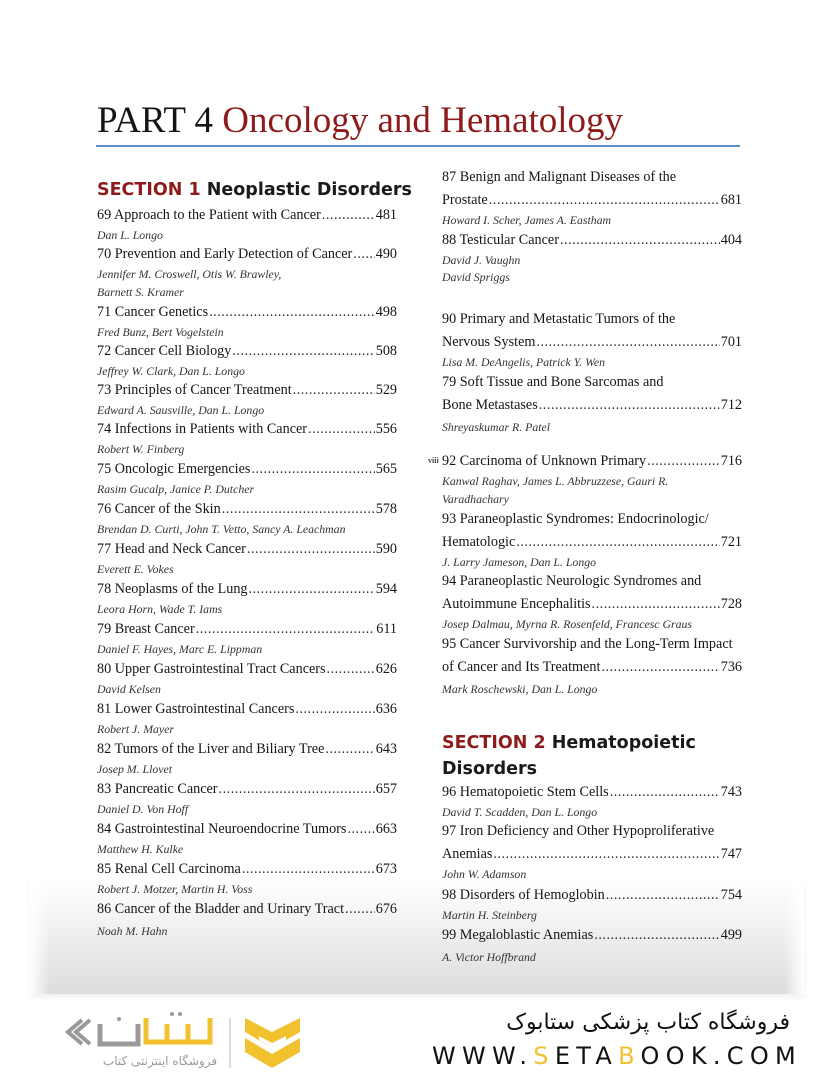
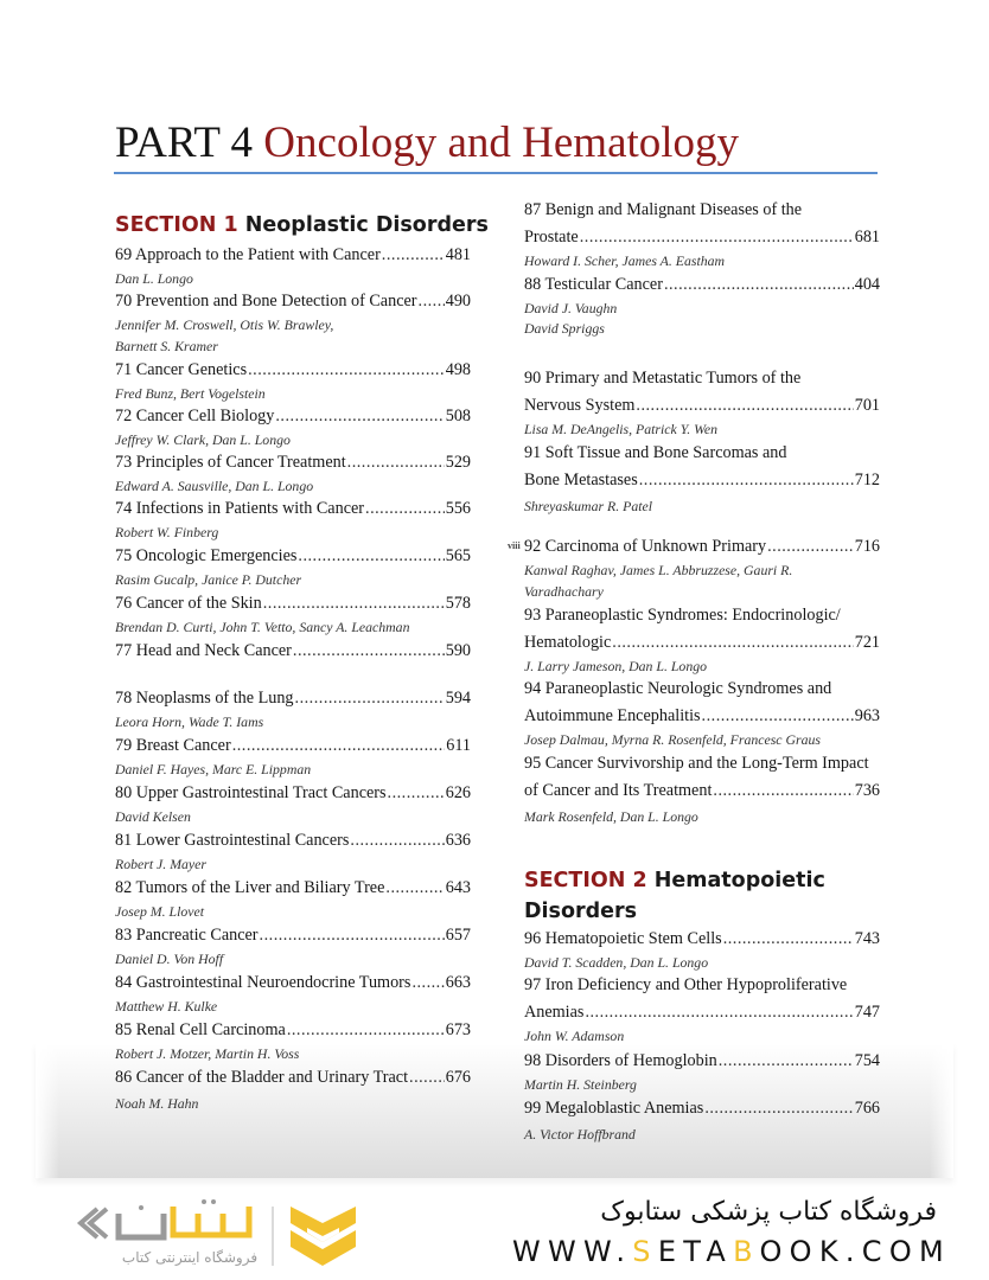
  PART 4 Oncology and Hematology
  SECTION 1 Neoplastic Disorders
  69 Approach to the Patient with Cancer
  481
  Dan L. Longo
- 70 Prevention and Early Detection of Cancer
+ 70 Prevention and Bone Detection of Cancer
  490
  Jennifer M. Croswell, Otis W. Brawley,
  Barnett S. Kramer
  71 Cancer Genetics
  498
  Fred Bunz, Bert Vogelstein
  72 Cancer Cell Biology
  508
  Jeffrey W. Clark, Dan L. Longo
  73 Principles of Cancer Treatment
  529
  Edward A. Sausville, Dan L. Longo
  74 Infections in Patients with Cancer
  556
  Robert W. Finberg
  75 Oncologic Emergencies
  565
  Rasim Gucalp, Janice P. Dutcher
  76 Cancer of the Skin
  578
  Brendan D. Curti, John T. Vetto, Sancy A. Leachman
  77 Head and Neck Cancer
  590
- Everett E. Vokes
  78 Neoplasms of the Lung
  594
  Leora Horn, Wade T. Iams
  79 Breast Cancer
  611
  Daniel F. Hayes, Marc E. Lippman
  80 Upper Gastrointestinal Tract Cancers
  626
  David Kelsen
  81 Lower Gastrointestinal Cancers
  636
  Robert J. Mayer
  82 Tumors of the Liver and Biliary Tree
  643
  Josep M. Llovet
  83 Pancreatic Cancer
  657
  Daniel D. Von Hoff
  84 Gastrointestinal Neuroendocrine Tumors
  663
  Matthew H. Kulke
  85 Renal Cell Carcinoma
  673
  Robert J. Motzer, Martin H. Voss
  86 Cancer of the Bladder and Urinary Tract
  676
  Noah M. Hahn
  87 Benign and Malignant Diseases of the
  Prostate
  681
  Howard I. Scher, James A. Eastham
  88 Testicular Cancer
  404
  David J. Vaughn
  David Spriggs
  90 Primary and Metastatic Tumors of the
  Nervous System
  701
  Lisa M. DeAngelis, Patrick Y. Wen
- 79 Soft Tissue and Bone Sarcomas and
+ 91 Soft Tissue and Bone Sarcomas and
  Bone Metastases
  712
  Shreyaskumar R. Patel
  viii
  92 Carcinoma of Unknown Primary
  716
  Kanwal Raghav, James L. Abbruzzese, Gauri R.
  Varadhachary
  93 Paraneoplastic Syndromes: Endocrinologic/
  Hematologic
  721
  J. Larry Jameson, Dan L. Longo
  94 Paraneoplastic Neurologic Syndromes and
  Autoimmune Encephalitis
- 728
+ 963
  Josep Dalmau, Myrna R. Rosenfeld, Francesc Graus
  95 Cancer Survivorship and the Long-Term Impact
  of Cancer and Its Treatment
  736
- Mark Roschewski, Dan L. Longo
+ Mark Rosenfeld, Dan L. Longo
  SECTION 2 Hematopoietic
  Disorders
  96 Hematopoietic Stem Cells
  743
  David T. Scadden, Dan L. Longo
  97 Iron Deficiency and Other Hypoproliferative
  Anemias
  747
  John W. Adamson
  98 Disorders of Hemoglobin
  754
  Martin H. Steinberg
  99 Megaloblastic Anemias
- 499
+ 766
  A. Victor Hoffbrand
  فروشگاه اینترنتی کتاب
  فروشگاه کتاب پزشکی ستابوک
  WWW.SETABOOK.COM
